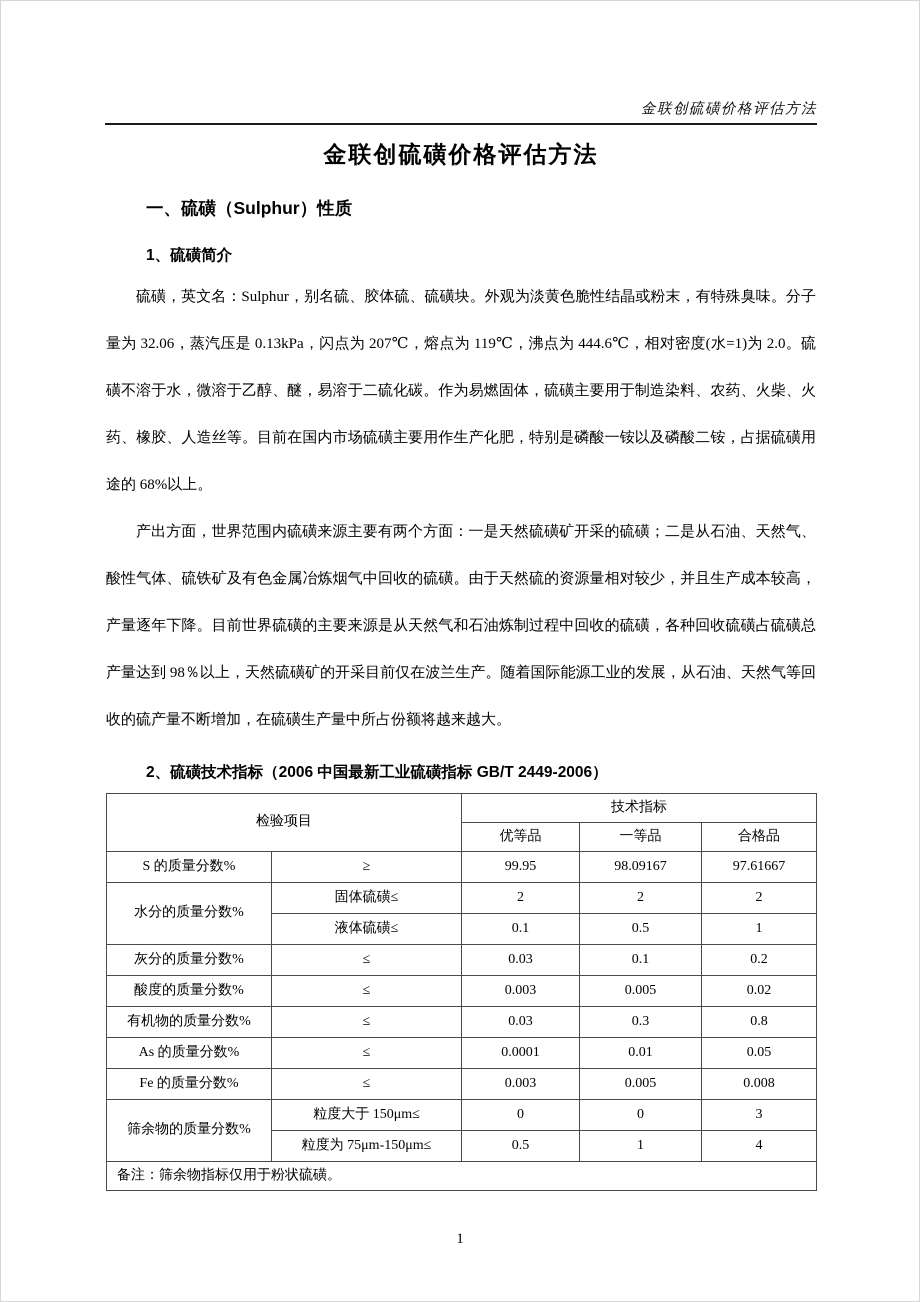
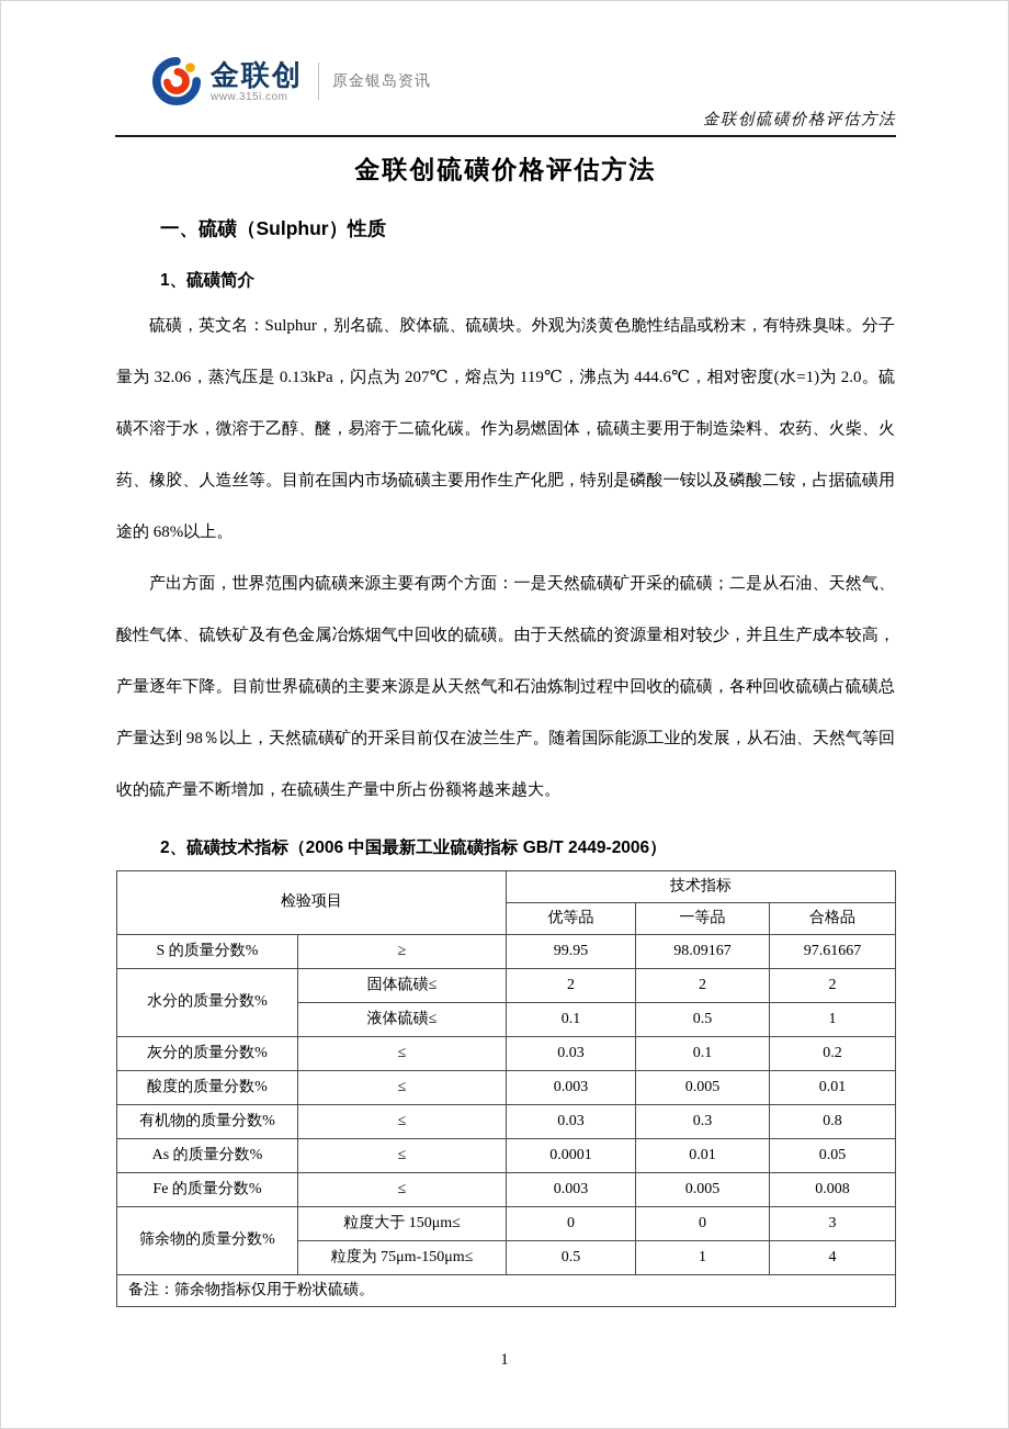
+ 金联创
+ www.315i.com
+ 原金银岛资讯
  金联创硫磺价格评估方法
  金联创硫磺价格评估方法
  一、硫磺（Sulphur）性质
  1、硫磺简介
  硫磺，英文名：Sulphur，别名硫、胶体硫、硫磺块。外观为淡黄色脆性结晶或粉末，有特殊臭味。分子量为 32.06，蒸汽压是 0.13kPa，闪点为 207℃，熔点为 119℃，沸点为 444.6℃，相对密度(水=1)为 2.0。硫磺不溶于水，微溶于乙醇、醚，易溶于二硫化碳。作为易燃固体，硫磺主要用于制造染料、农药、火柴、火药、橡胶、人造丝等。目前在国内市场硫磺主要用作生产化肥，特别是磷酸一铵以及磷酸二铵，占据硫磺用途的 68%以上。
  产出方面，世界范围内硫磺来源主要有两个方面：一是天然硫磺矿开采的硫磺；二是从石油、天然气、酸性气体、硫铁矿及有色金属冶炼烟气中回收的硫磺。由于天然硫的资源量相对较少，并且生产成本较高，产量逐年下降。目前世界硫磺的主要来源是从天然气和石油炼制过程中回收的硫磺，各种回收硫磺占硫磺总产量达到 98％以上，天然硫磺矿的开采目前仅在波兰生产。随着国际能源工业的发展，从石油、天然气等回收的硫产量不断增加，在硫磺生产量中所占份额将越来越大。
  2、硫磺技术指标（2006 中国最新工业硫磺指标 GB/T 2449-2006）
  检验项目	技术指标
  优等品	一等品	合格品
  S 的质量分数%	≥	99.95	98.09167	97.61667
  水分的质量分数%	固体硫磺≤	2	2	2
  液体硫磺≤	0.1	0.5	1
  灰分的质量分数%	≤	0.03	0.1	0.2
- 酸度的质量分数%	≤	0.003	0.005	0.02
+ 酸度的质量分数%	≤	0.003	0.005	0.01
  有机物的质量分数%	≤	0.03	0.3	0.8
  As 的质量分数%	≤	0.0001	0.01	0.05
  Fe 的质量分数%	≤	0.003	0.005	0.008
  筛余物的质量分数%	粒度大于 150μm≤	0	0	3
  粒度为 75μm-150μm≤	0.5	1	4
  备注：筛余物指标仅用于粉状硫磺。
  1
